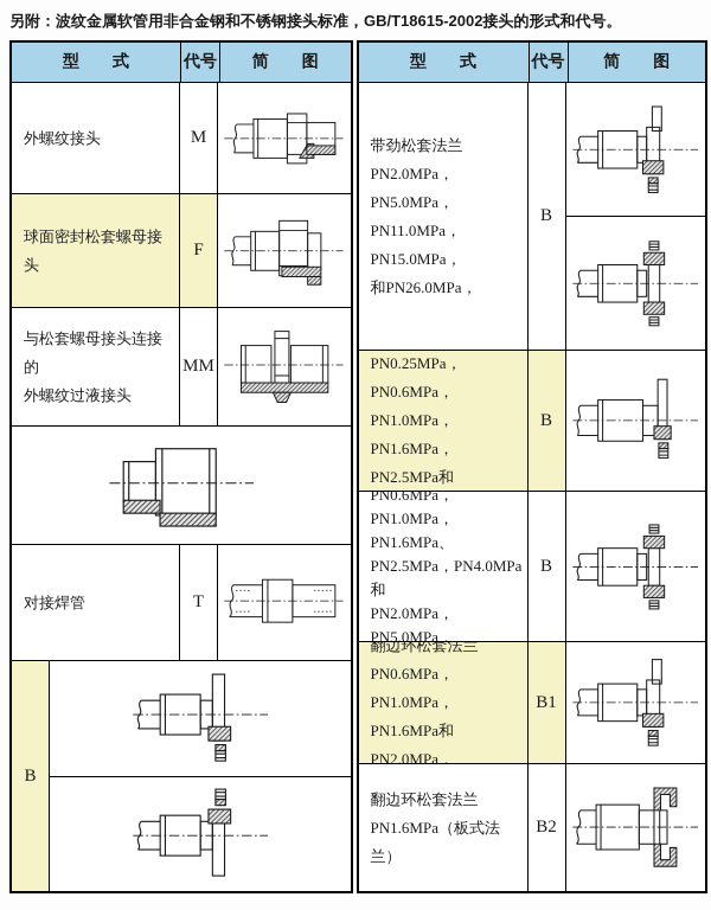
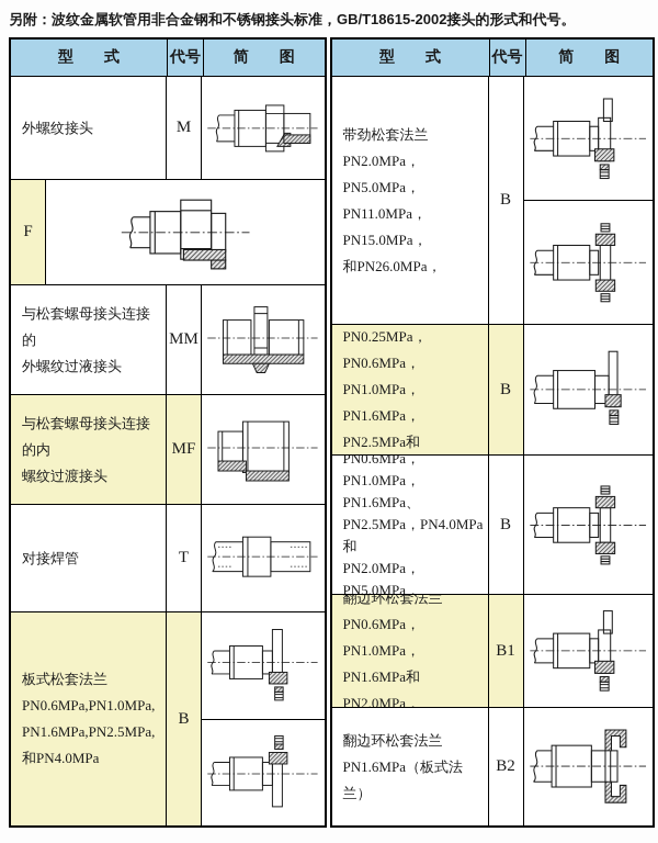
  另附：波纹金属软管用非合金钢和不锈钢接头标准，GB/T18615-2002接头的形式和代号。
  型 式
  代号
  简 图
  外螺纹接头
  M
- 球面密封松套螺母接头
  F
  与松套螺母接头连接的
  外螺纹过液接头
  MM
+ 与松套螺母接头连接的内
+ 螺纹过渡接头
+ MF
  对接焊管
  T
+ 板式松套法兰
+ PN0.6MPa,PN1.0MPa,
+ PN1.6MPa,PN2.5MPa,
+ 和PN4.0MPa
  B
  型 式
  代号
  简 图
  带劲松套法兰
  PN2.0MPa，PN5.0MPa，
  PN11.0MPa，PN15.0MPa，
  和PN26.0MPa，
  B
  PN0.25MPa，PN0.6MPa，
  PN1.0MPa，PN1.6MPa，
  B
  PN1.0MPa，PN1.6MPa、
  PN2.5MPa，PN4.0MPa和
  PN2.0MPa，PN5.0MPa，
  B
  翻边环松套法兰
  PN0.6MPa，PN1.0MPa，
  PN1.6MPa和PN2.0MPa，
  B1
  翻边环松套法兰
  PN1.6MPa（板式法兰）
  B2
